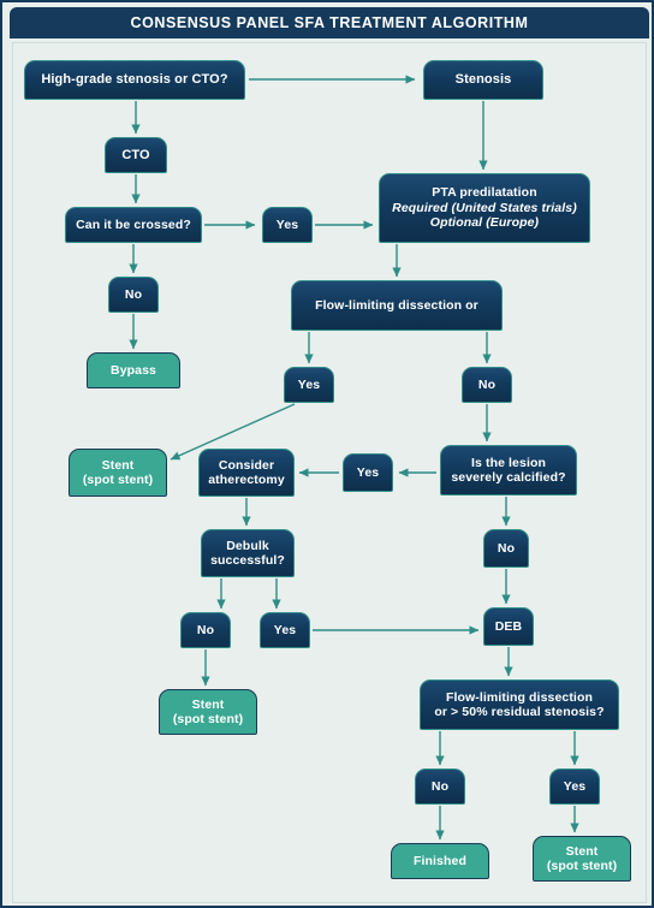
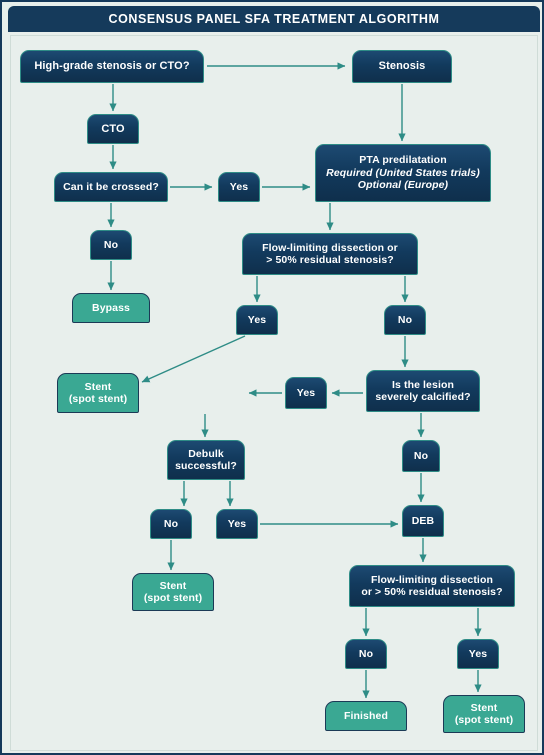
  CONSENSUS PANEL SFA TREATMENT ALGORITHM
  High-grade stenosis or CTO?
  Stenosis
  CTO
  Can it be crossed?
  Yes
  PTA predilatation
  Required (United States trials)
  Optional (Europe)
  No
  Flow-limiting dissection or
+ > 50% residual stenosis?
  Bypass
  Yes
  No
  Stent
  (spot stent)
- Consider
- atherectomy
  Yes
  Is the lesion
  severely calcified?
  Debulk
  successful?
  No
  No
  Yes
  DEB
  Stent
  (spot stent)
  Flow-limiting dissection
  or > 50% residual stenosis?
  No
  Yes
  Finished
  Stent
  (spot stent)
